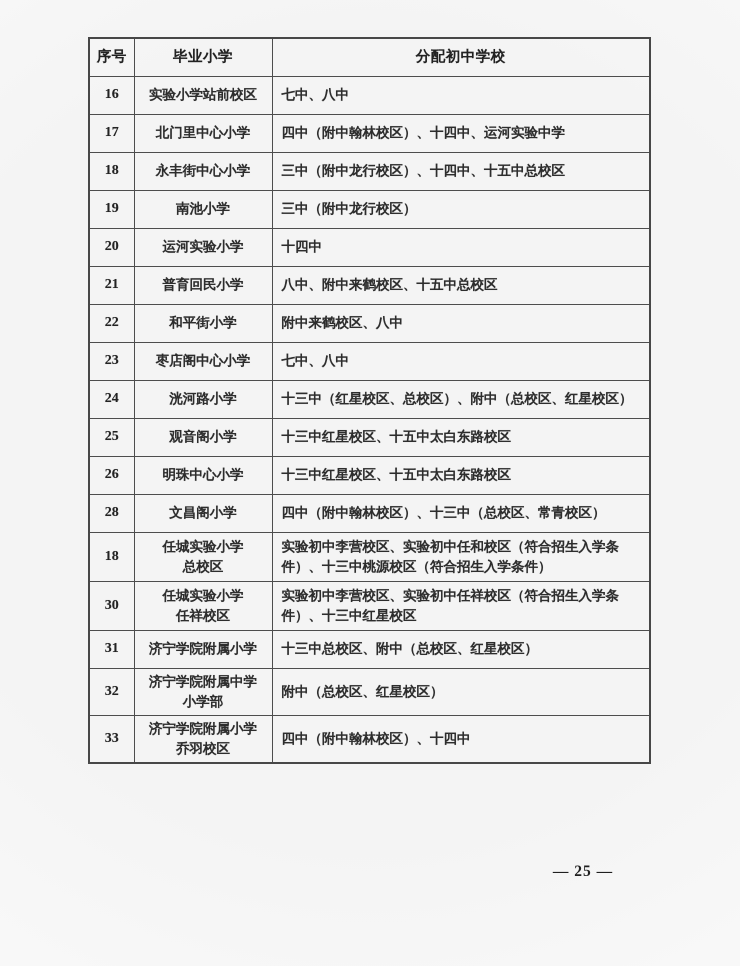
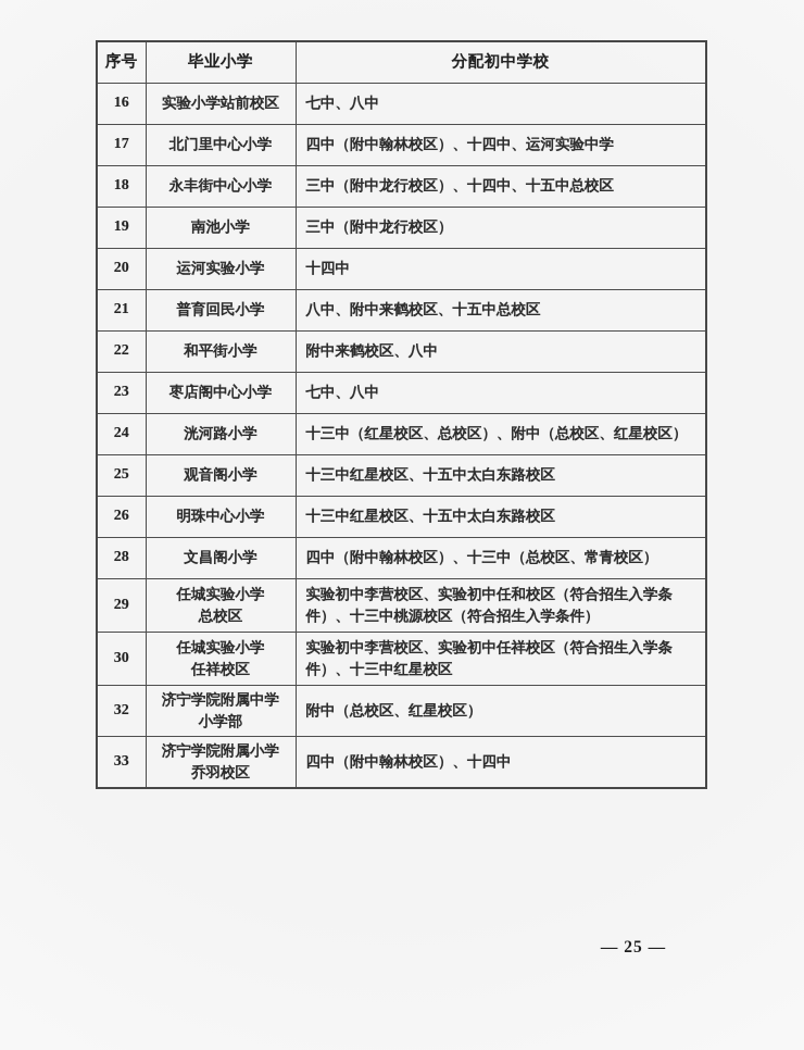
  序号	毕业小学	分配初中学校
  16	实验小学站前校区	七中、八中
  17	北门里中心小学	四中（附中翰林校区）、十四中、运河实验中学
  18	永丰街中心小学	三中（附中龙行校区）、十四中、十五中总校区
  19	南池小学	三中（附中龙行校区）
  20	运河实验小学	十四中
  21	普育回民小学	八中、附中来鹤校区、十五中总校区
  22	和平街小学	附中来鹤校区、八中
  23	枣店阁中心小学	七中、八中
  24	洸河路小学	十三中（红星校区、总校区）、附中（总校区、红星校区）
  25	观音阁小学	十三中红星校区、十五中太白东路校区
  26	明珠中心小学	十三中红星校区、十五中太白东路校区
  28	文昌阁小学	四中（附中翰林校区）、十三中（总校区、常青校区）
- 18	任城实验小学 总校区	实验初中李营校区、实验初中任和校区（符合招生入学条件）、十三中桃源校区（符合招生入学条件）
+ 29	任城实验小学 总校区	实验初中李营校区、实验初中任和校区（符合招生入学条件）、十三中桃源校区（符合招生入学条件）
  30	任城实验小学 任祥校区	实验初中李营校区、实验初中任祥校区（符合招生入学条件）、十三中红星校区
- 31	济宁学院附属小学	十三中总校区、附中（总校区、红星校区）
  32	济宁学院附属中学 小学部	附中（总校区、红星校区）
  33	济宁学院附属小学 乔羽校区	四中（附中翰林校区）、十四中
  — 25 —
